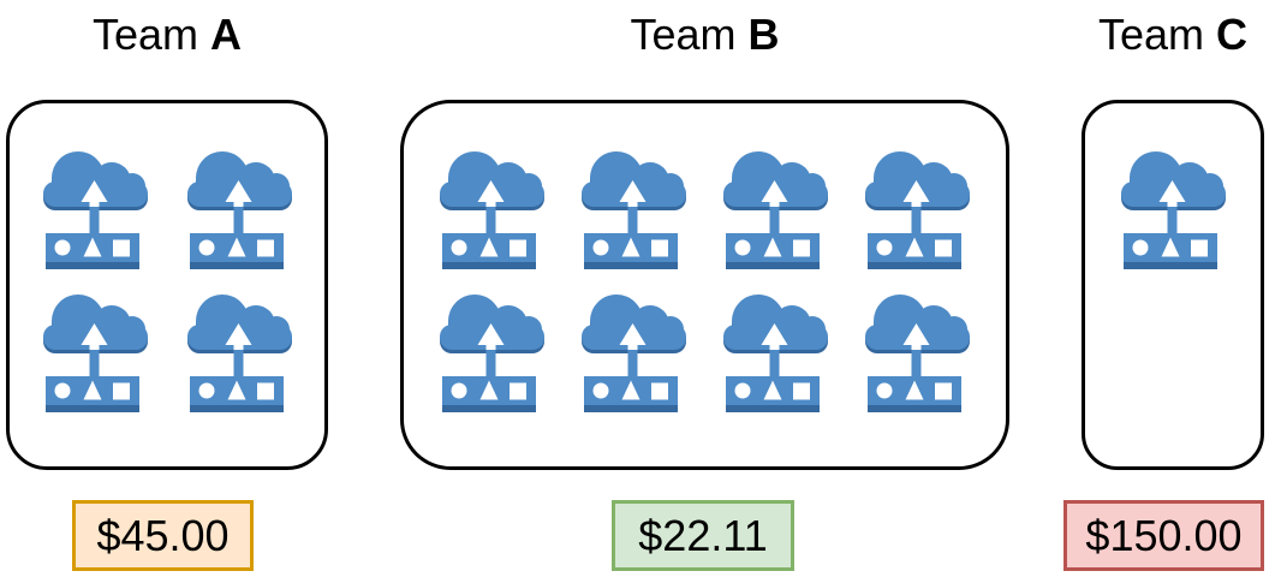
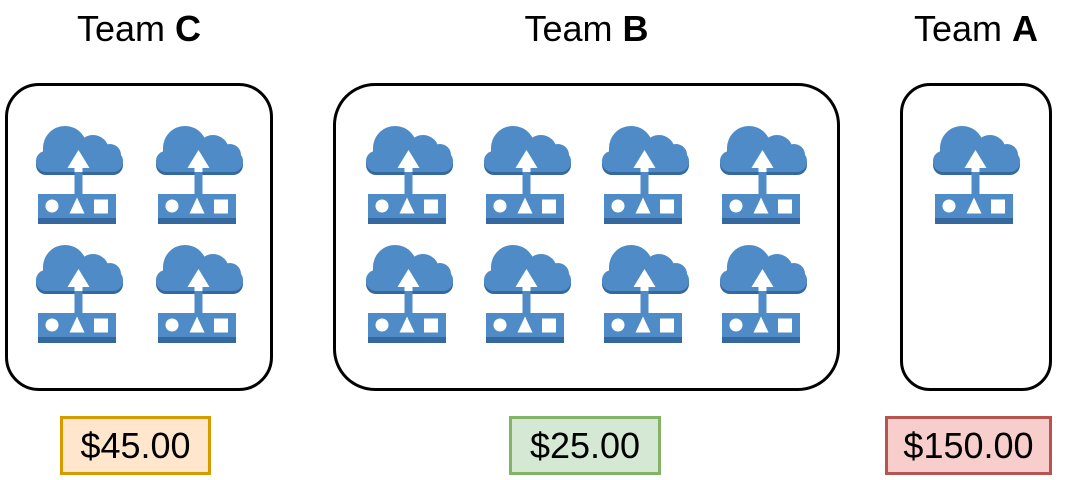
- Team A
+ Team C
  Team B
- Team C
+ Team A
  $45.00
- $22.11
+ $25.00
  $150.00
